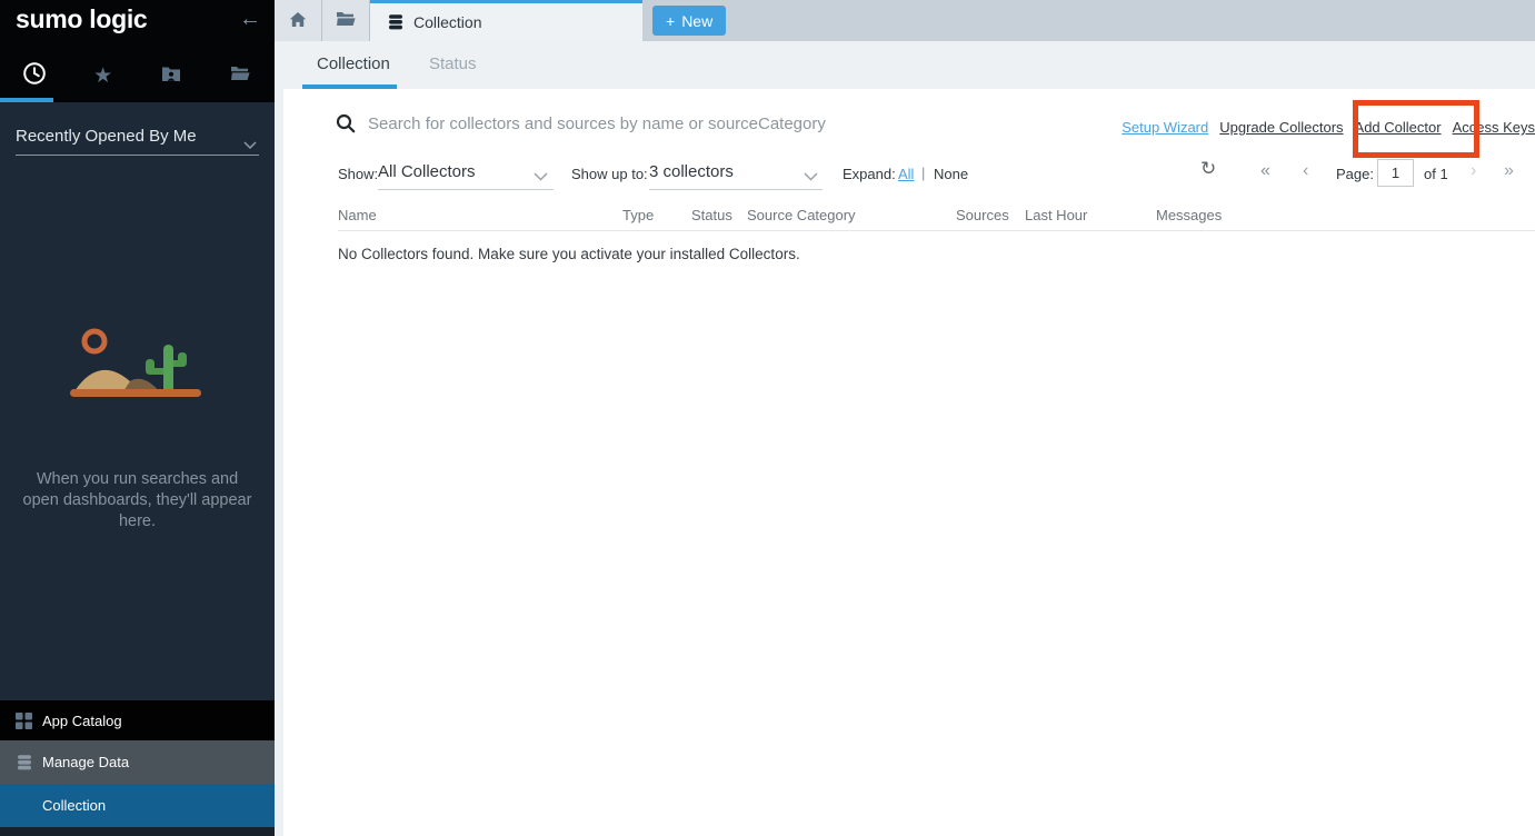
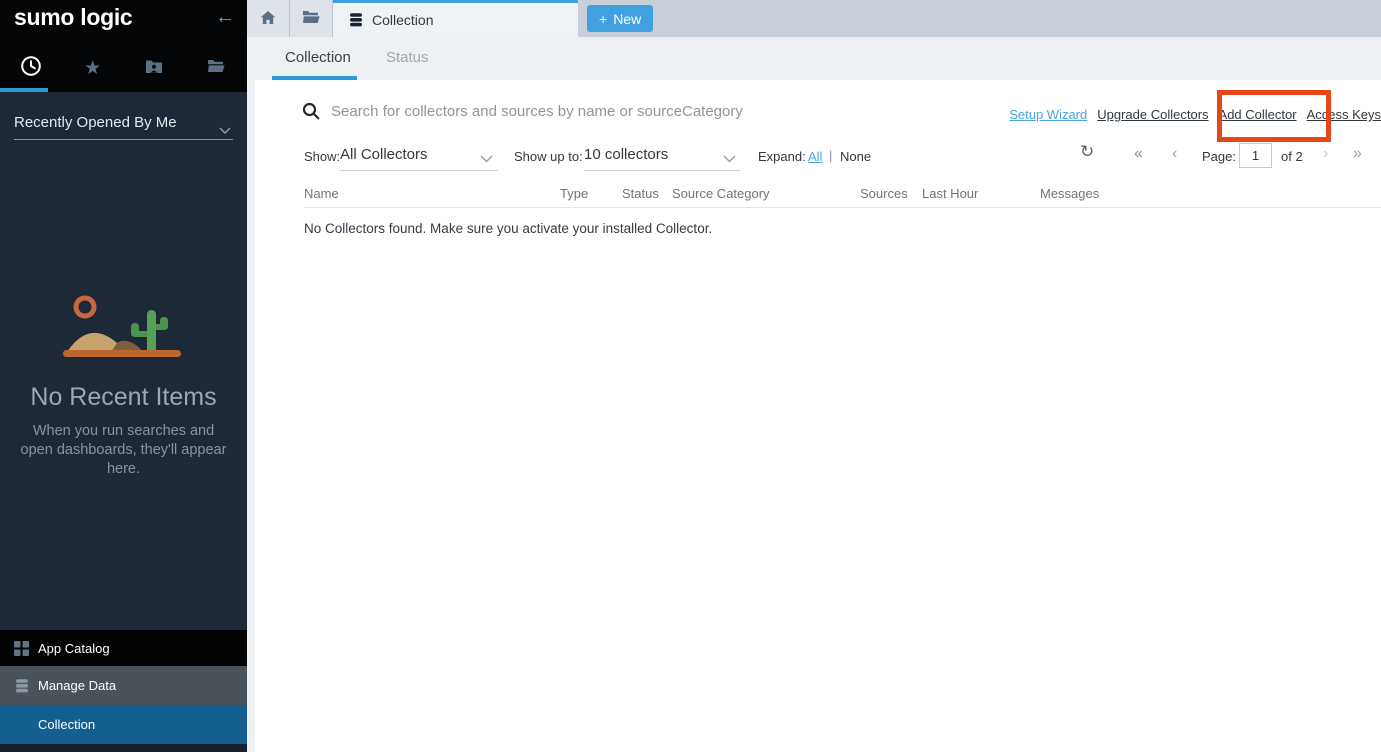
  sumo logic
  ←
  ★
  Recently Opened By Me
+ No Recent Items
  When you run searches and open dashboards, they'll appear here.
  App Catalog
  Manage Data
  Collection
  Collection
  +
  New
  Collection
  Status
  Search for collectors and sources by name or sourceCategory
  Setup Wizard
  Upgrade Collectors
  Add Collector
  Access Keys
  Show:
  All Collectors
  Show up to:
- 3 collectors
+ 10 collectors
  Expand:
  All
  |
  None
  ↻
  «
  ‹
  Page:
  1
- of 1
+ of 2
  ›
  »
  Name
  Type
  Status
  Source Category
  Sources
  Last Hour
  Messages
- No Collectors found. Make sure you activate your installed Collectors.
+ No Collectors found. Make sure you activate your installed Collector.
